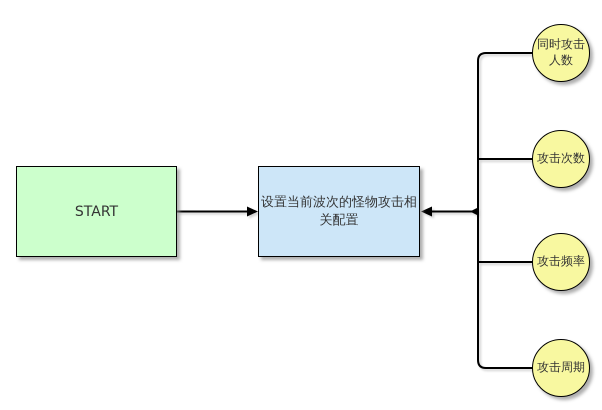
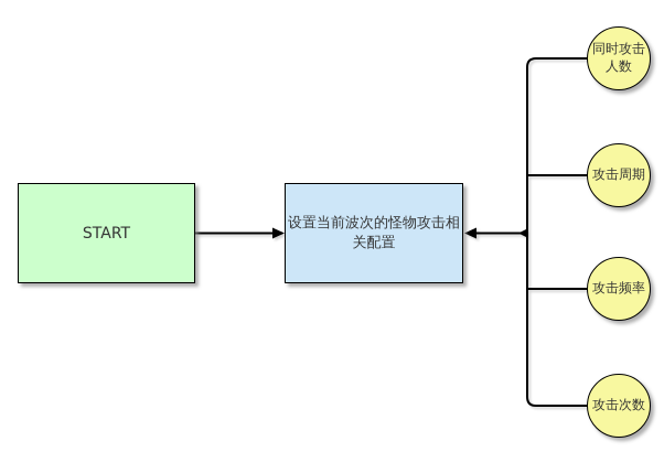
  START
  设置当前波次的怪物攻击相
  关配置
  同时攻击
  人数
- 攻击次数
+ 攻击周期
  攻击频率
- 攻击周期
+ 攻击次数
